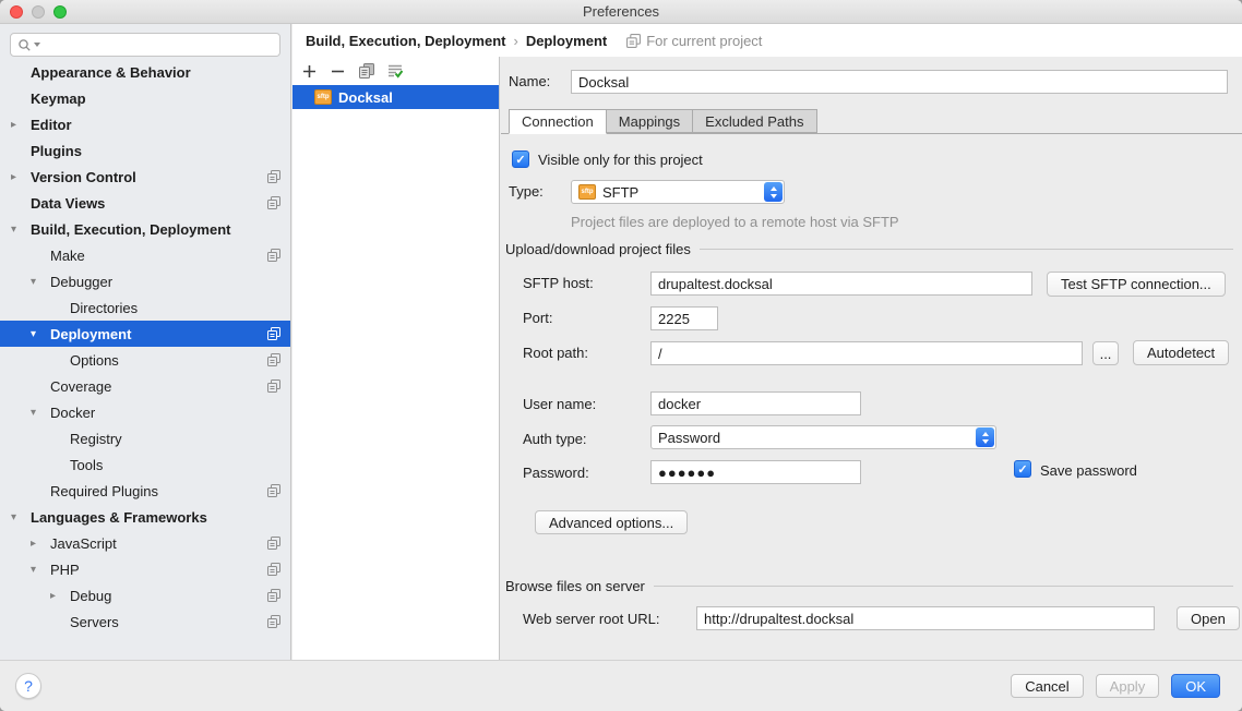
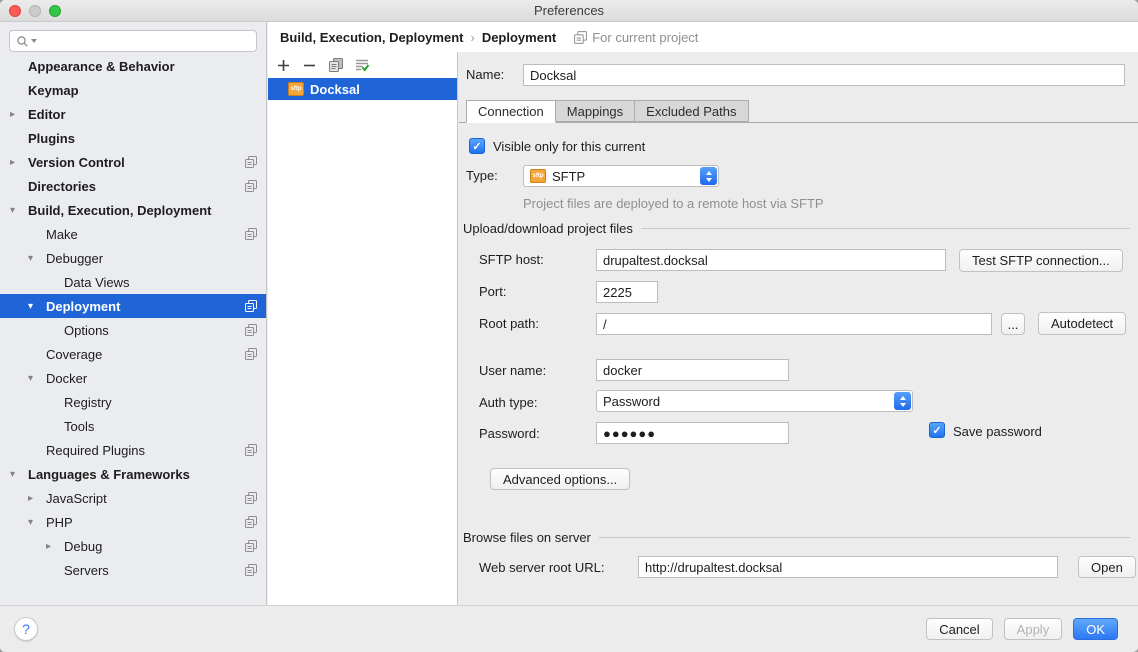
  Preferences
  Appearance & Behavior
  Keymap
  ▸
  Editor
  Plugins
  ▸
  Version Control
- Data Views
+ Directories
  ▾
  Build, Execution, Deployment
  Make
  ▾
  Debugger
- Directories
+ Data Views
  ▾
  Deployment
  Options
  Coverage
  ▾
  Docker
  Registry
  Tools
  Required Plugins
  ▾
  Languages & Frameworks
  ▸
  JavaScript
  ▾
  PHP
  ▸
  Debug
  Servers
  Build, Execution, Deployment › Deployment
  For current project
  Docksal
  Name:
  Docksal
  Connection
  Mappings
  Excluded Paths
- Visible only for this project
+ Visible only for this current
  Type:
  SFTP
  Project files are deployed to a remote host via SFTP
  Upload/download project files
  SFTP host:
  drupaltest.docksal
  Test SFTP connection...
  Port:
  2225
  Root path:
  /
  ...
  Autodetect
  User name:
  docker
  Auth type:
  Password
  Password:
  ●●●●●●
  Save password
  Advanced options...
  Browse files on server
  Web server root URL:
  http://drupaltest.docksal
  Open
  ?
  Cancel
  Apply
  OK
